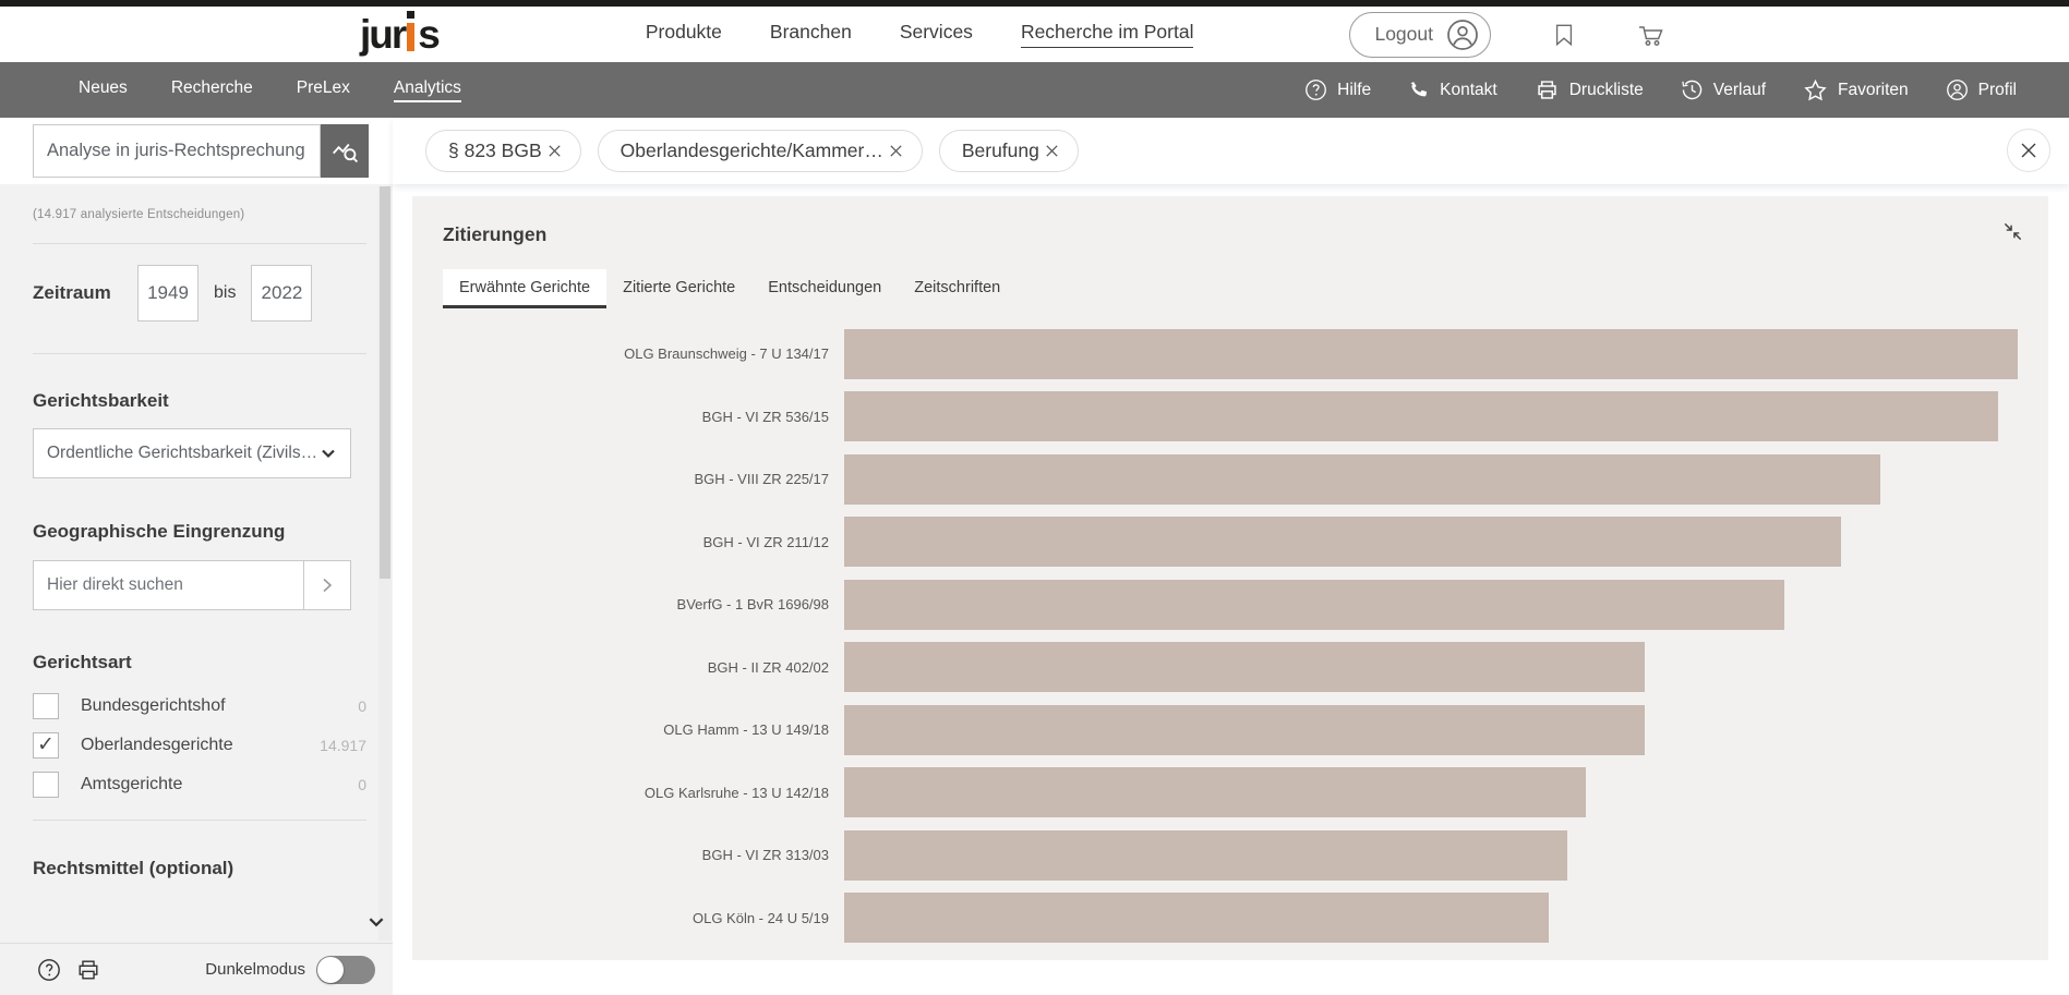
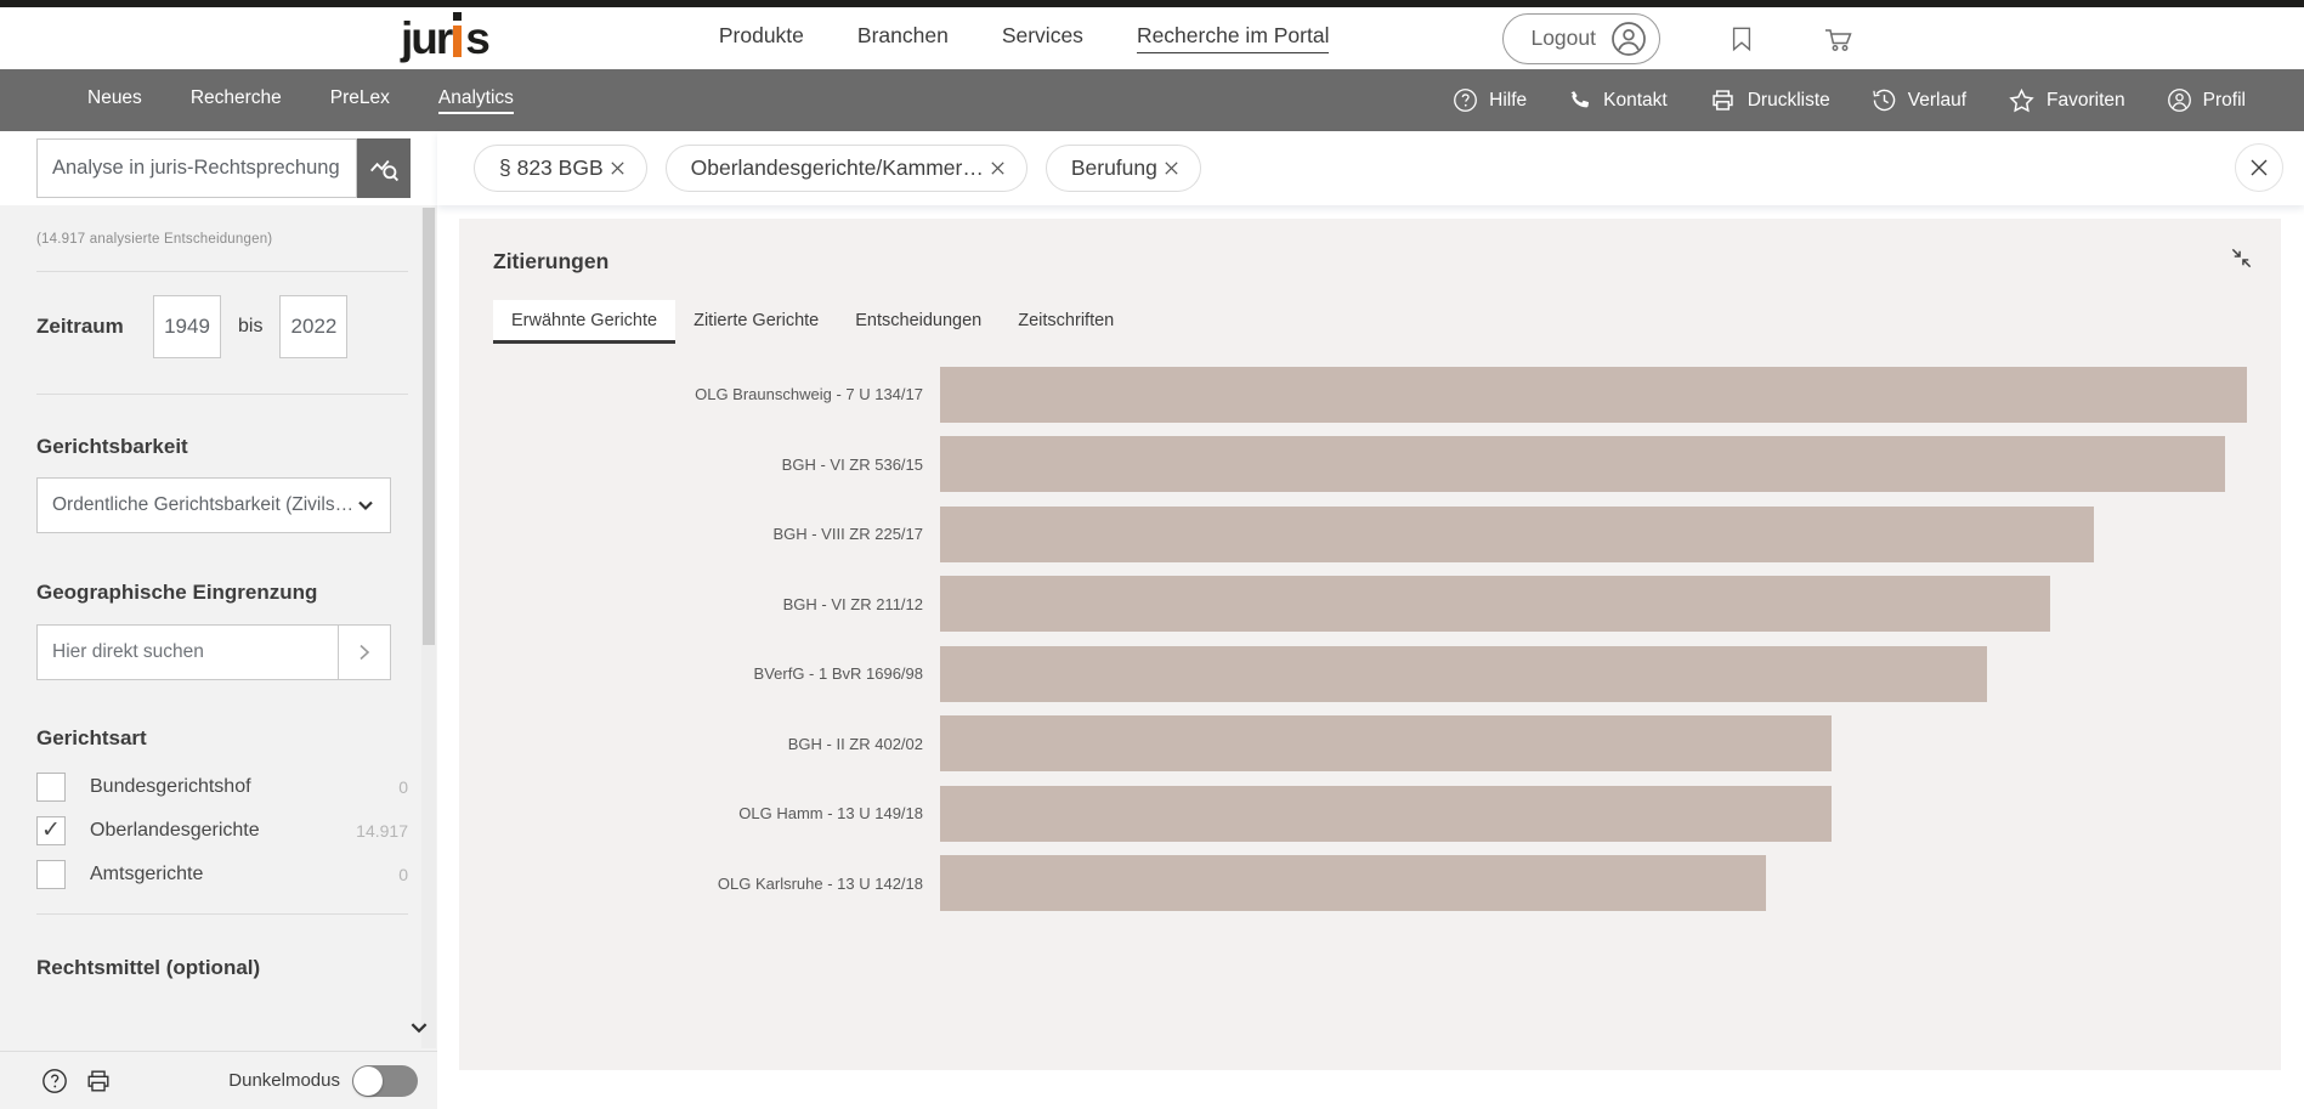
  jur
  s
  Produkte
  Branchen
  Services
  Recherche im Portal
  Logout
  Neues
  Recherche
  PreLex
  Analytics
  Hilfe
  Kontakt
  Druckliste
  Verlauf
  Favoriten
  Profil
  Analyse in juris-Rechtsprechung
  (14.917 analysierte Entscheidungen)
  Zeitraum
  1949
  bis
  2022
  Gerichtsbarkeit
  Ordentliche Gerichtsbarkeit (Zivils…
  Geographische Eingrenzung
  Hier direkt suchen
  Gerichtsart
  Bundesgerichtshof
  0
  Oberlandesgerichte
  14.917
  Amtsgerichte
  0
  Rechtsmittel (optional)
  Dunkelmodus
  § 823 BGB
  Oberlandesgerichte/Kammer…
  Berufung
  Zitierungen
  Erwähnte Gerichte
  Zitierte Gerichte
  Entscheidungen
  Zeitschriften
  OLG Braunschweig - 7 U 134/17
  BGH - VI ZR 536/15
  BGH - VIII ZR 225/17
  BGH - VI ZR 211/12
  BVerfG - 1 BvR 1696/98
  BGH - II ZR 402/02
  OLG Hamm - 13 U 149/18
  OLG Karlsruhe - 13 U 142/18
- BGH - VI ZR 313/03
- OLG Köln - 24 U 5/19
